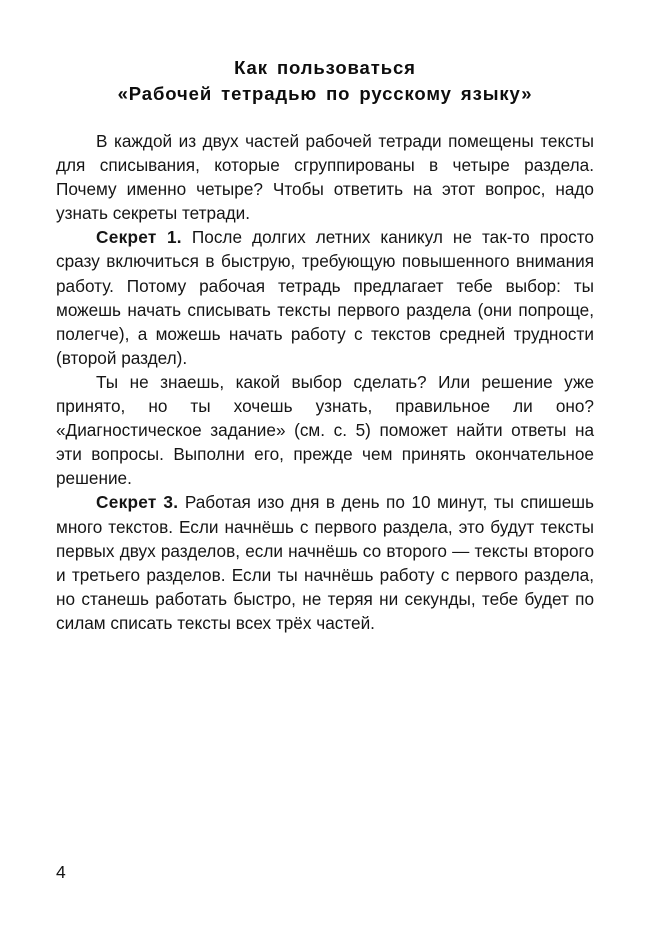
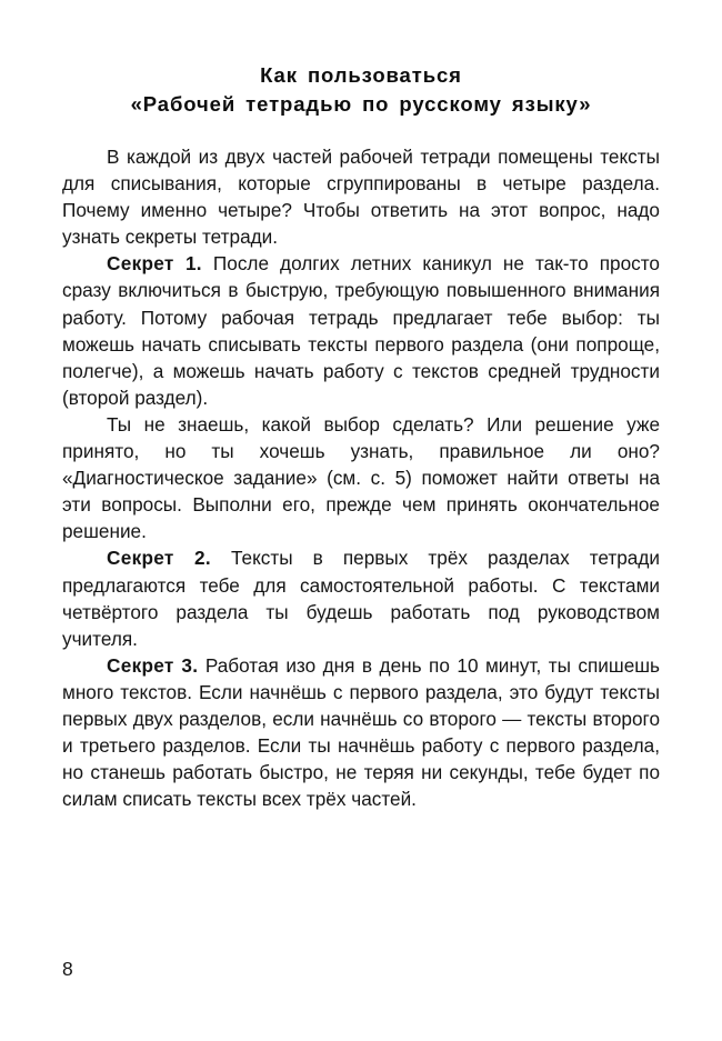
  Как пользоваться
  «Рабочей тетрадью по русскому языку»
  В каждой из двух частей рабочей тетради помещены тексты для списывания, которые сгруппированы в четыре раздела. Почему именно четыре? Чтобы ответить на этот вопрос, надо узнать секреты тетради.
  Секрет 1. После долгих летних каникул не так-то просто сразу включиться в быструю, требующую повышенного внимания работу. Потому рабочая тетрадь предлагает тебе выбор: ты можешь начать списывать тексты первого раздела (они попроще, полегче), а можешь начать работу с текстов средней трудности (второй раздел).
  Ты не знаешь, какой выбор сделать? Или решение уже принято, но ты хочешь узнать, правильное ли оно? «Диагностическое задание» (см. с. 5) поможет найти ответы на эти вопросы. Выполни его, прежде чем принять окончательное решение.
+ Секрет 2. Тексты в первых трёх разделах тетради предлагаются тебе для самостоятельной работы. С текстами четвёртого раздела ты будешь работать под руководством учителя.
  Секрет 3. Работая изо дня в день по 10 минут, ты спишешь много текстов. Если начнёшь с первого раздела, это будут тексты первых двух разделов, если начнёшь со второго — тексты второго и третьего разделов. Если ты начнёшь работу с первого раздела, но станешь работать быстро, не теряя ни секунды, тебе будет по силам списать тексты всех трёх частей.
- 4
+ 8
